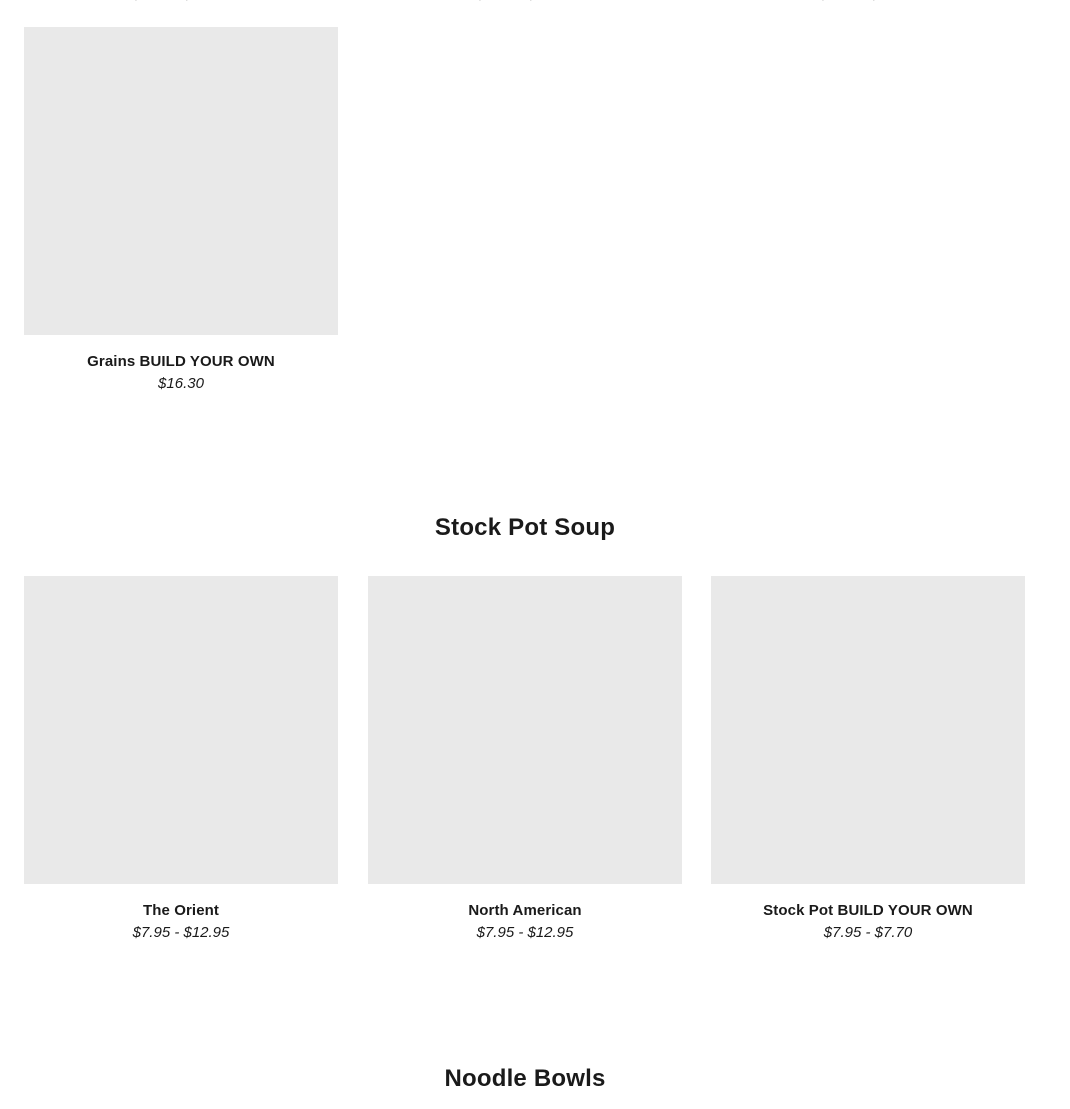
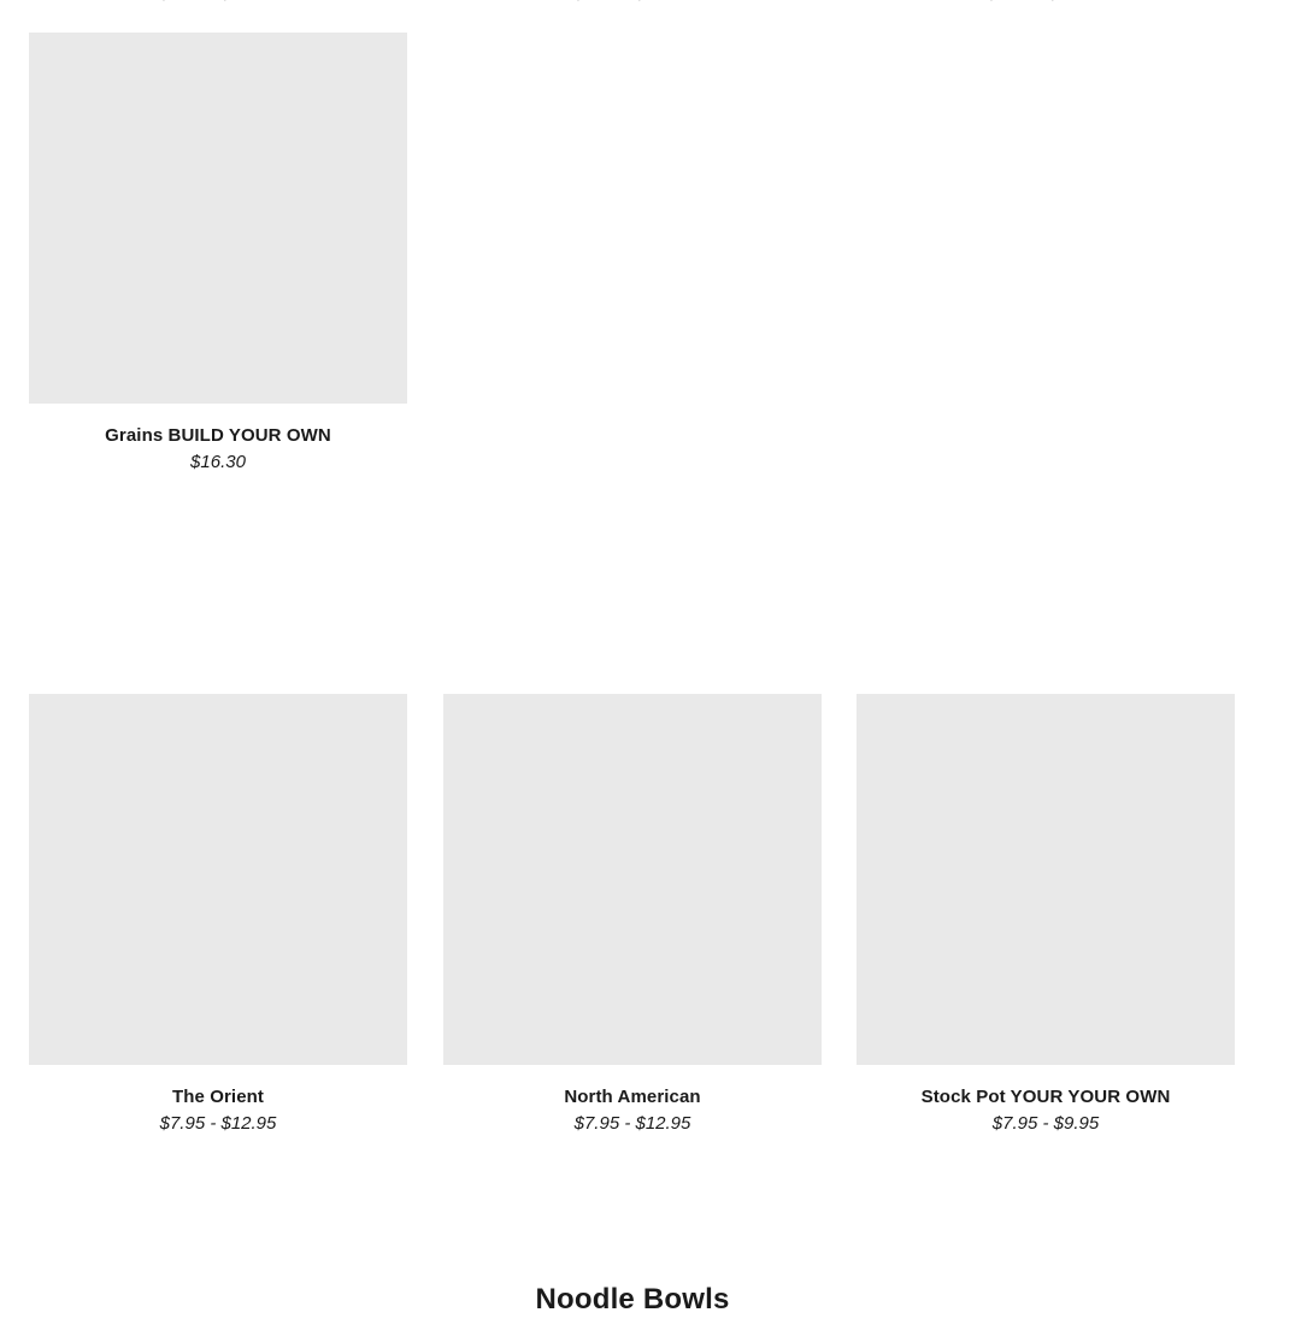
  Grains BUILD YOUR OWN
  $16.30
- Stock Pot Soup
  The Orient
  $7.95 - $12.95
  North American
  $7.95 - $12.95
- Stock Pot BUILD YOUR OWN
+ Stock Pot YOUR YOUR OWN
- $7.95 - $7.70
+ $7.95 - $9.95
  Noodle Bowls
